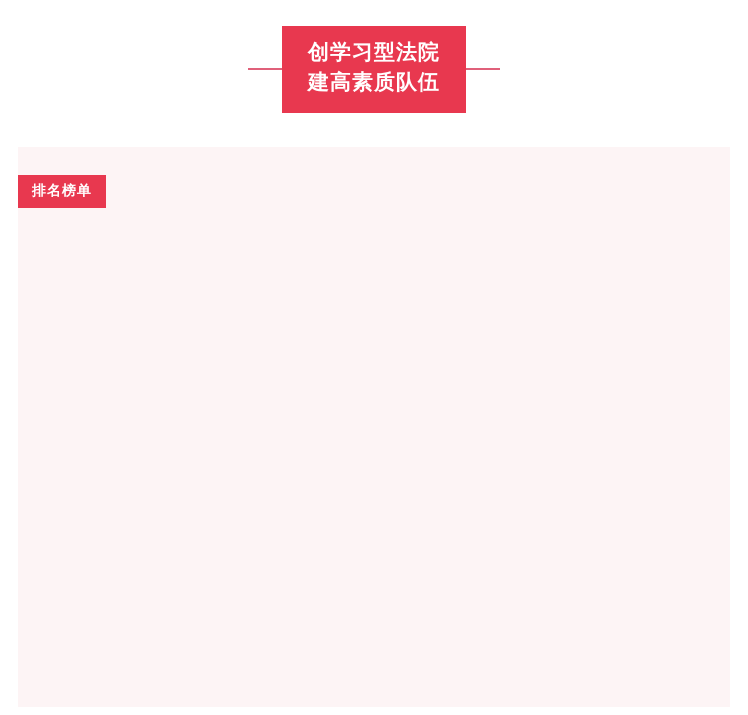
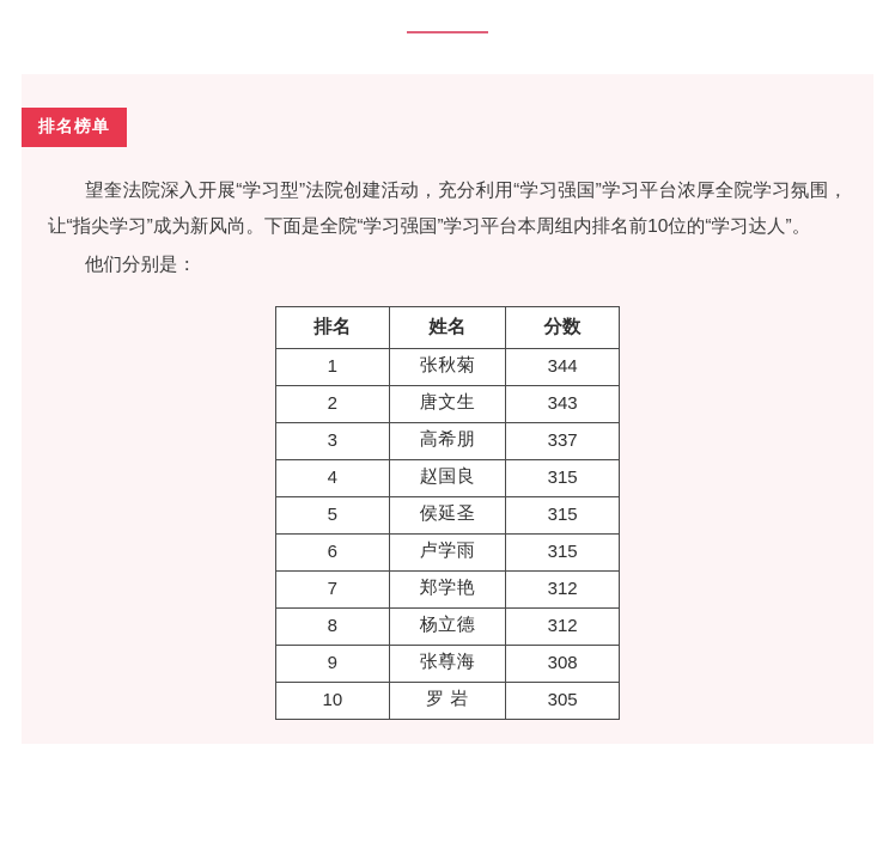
- 创学习型法院
- 建高素质队伍
  排名榜单
+ 望奎法院深入开展“学习型”法院创建活动，充分利用“学习强国”学习平台浓厚全院学习氛围，让“指尖学习”成为新风尚。下面是全院“学习强国”学习平台本周组内排名前10位的“学习达人”。
+ 他们分别是：
+ 排名	姓名	分数
+ 1	张秋菊	344
+ 2	唐文生	343
+ 3	高希朋	337
+ 4	赵国良	315
+ 5	侯延圣	315
+ 6	卢学雨	315
+ 7	郑学艳	312
+ 8	杨立德	312
+ 9	张尊海	308
+ 10	罗 岩	305
